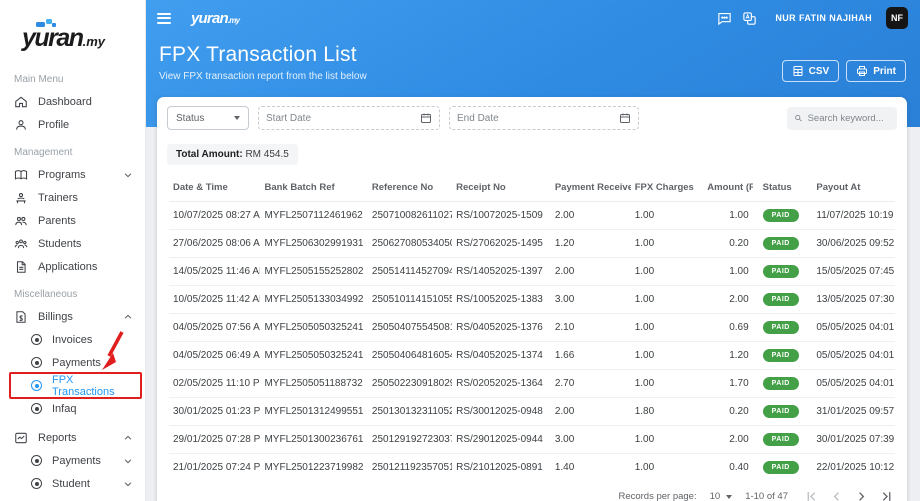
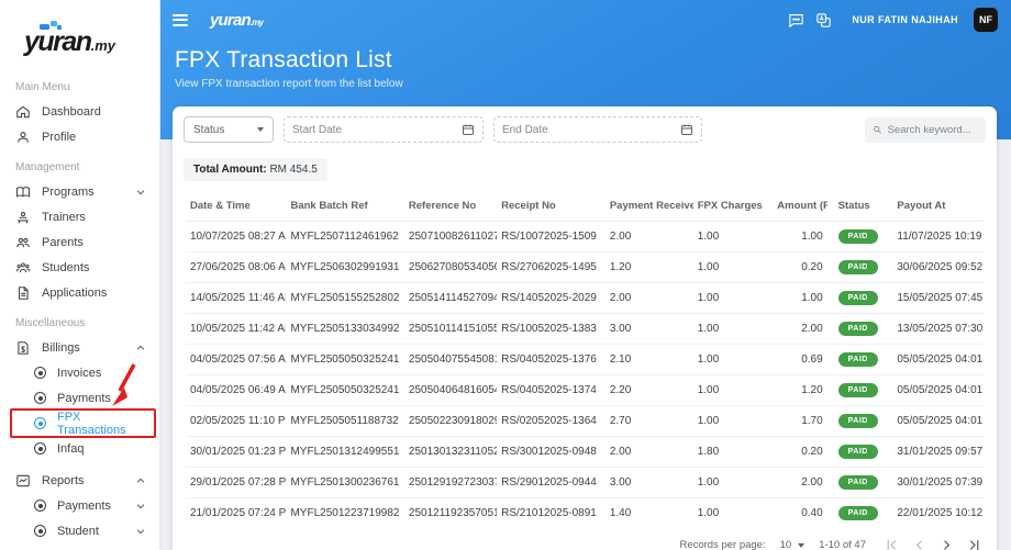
  yuran.my
  Main Menu
  Dashboard
  Profile
  Management
  Programs
  Trainers
  Parents
  Students
  Applications
  Miscellaneous
  Billings
  Invoices
  Payments
  FPX Transactions
  Infaq
  Reports
  Payments
  Student
  yuran.my
  NUR FATIN NAJIHAH
  NF
  FPX Transaction List
  View FPX transaction report from the list below
- CSV
- Print
  Status
  Start Date
  End Date
  Search keyword...
  Total Amount: RM 454.5
  Date & Time	Bank Batch Ref	Reference No	Receipt No	Payment Receive	FPX Charges	Amount (R	Status	Payout At
  10/07/2025 08:27 A	MYFL2507112461962	250710082611027	RS/10072025-1509	2.00	1.00	1.00		11/07/2025 10:19
  27/06/2025 08:06 A	MYFL2506302991931	25062708053405	RS/27062025-1495	1.20	1.00	0.20		30/06/2025 09:52
- 14/05/2025 11:46 A	MYFL2505155252802	250514114527094	RS/14052025-1397	2.00	1.00	1.00		15/05/2025 07:45
+ 14/05/2025 11:46 A	MYFL2505155252802	250514114527094	RS/14052025-2029	2.00	1.00	1.00		15/05/2025 07:45
  10/05/2025 11:42 A	MYFL2505133034992	250510114151055	RS/10052025-1383	3.00	1.00	2.00		13/05/2025 07:30
  04/05/2025 07:56 A	MYFL2505050325241	25050407554508	RS/04052025-1376	2.10	1.00	0.69		05/05/2025 04:01
- 04/05/2025 06:49 A	MYFL2505050325241	25050406481605	RS/04052025-1374	1.66	1.00	1.20		05/05/2025 04:01
+ 04/05/2025 06:49 A	MYFL2505050325241	25050406481605	RS/04052025-1374	2.20	1.00	1.20		05/05/2025 04:01
  02/05/2025 11:10 P	MYFL2505051188732	25050223091802	RS/02052025-1364	2.70	1.00	1.70		05/05/2025 04:01
  30/01/2025 01:23 P	MYFL2501312499551	250130132311052	RS/30012025-0948	2.00	1.80	0.20		31/01/2025 09:57
  29/01/2025 07:28 P	MYFL2501300236761	25012919272303	RS/29012025-0944	3.00	1.00	2.00		30/01/2025 07:39
  21/01/2025 07:24 P	MYFL2501223719982	250121192357051	RS/21012025-0891	1.40	1.00	0.40		22/01/2025 10:12
  Records per page:
  10
  1-10 of 47
